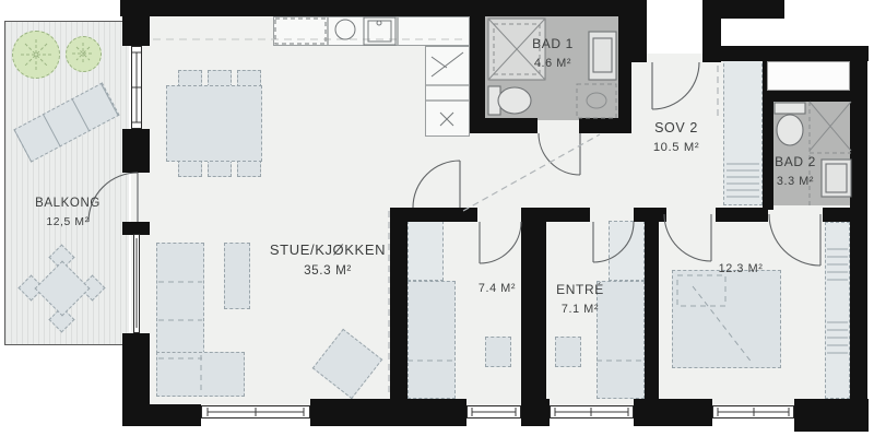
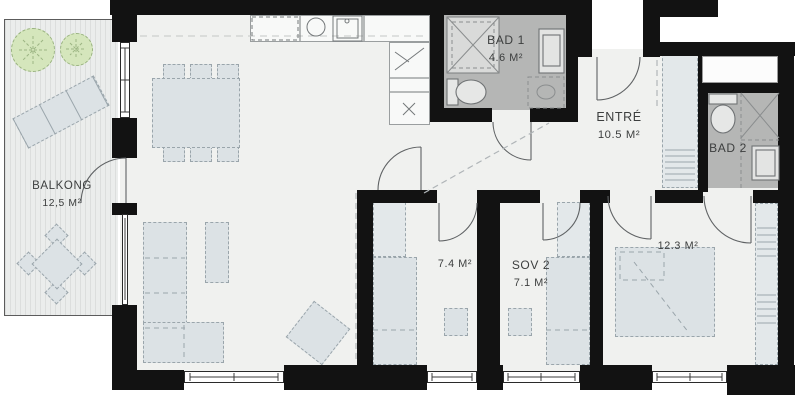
  BALKONG
  12,5 M²
- STUE/KJØKKEN
- 35.3 M²
  BAD 1
  4.6 M²
- SOV 2
+ ENTRÉ
  10.5 M²
  BAD 2
- 3.3 M²
  12.3 M²
- ENTRÉ
+ SOV 2
  7.1 M²
  7.4 M²
